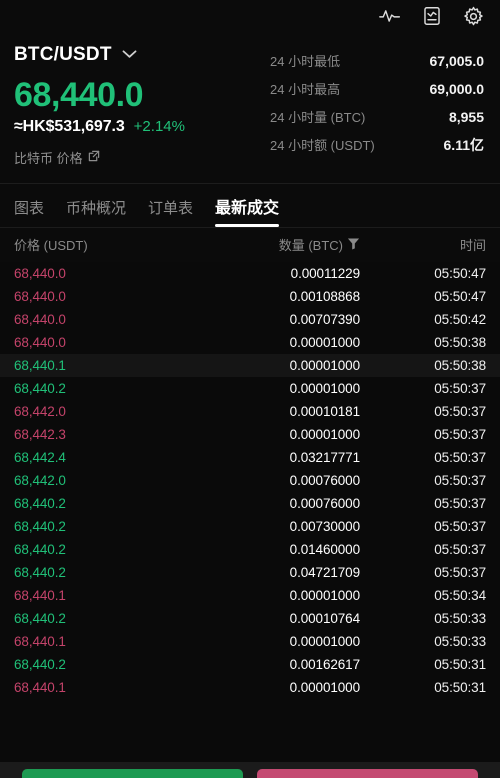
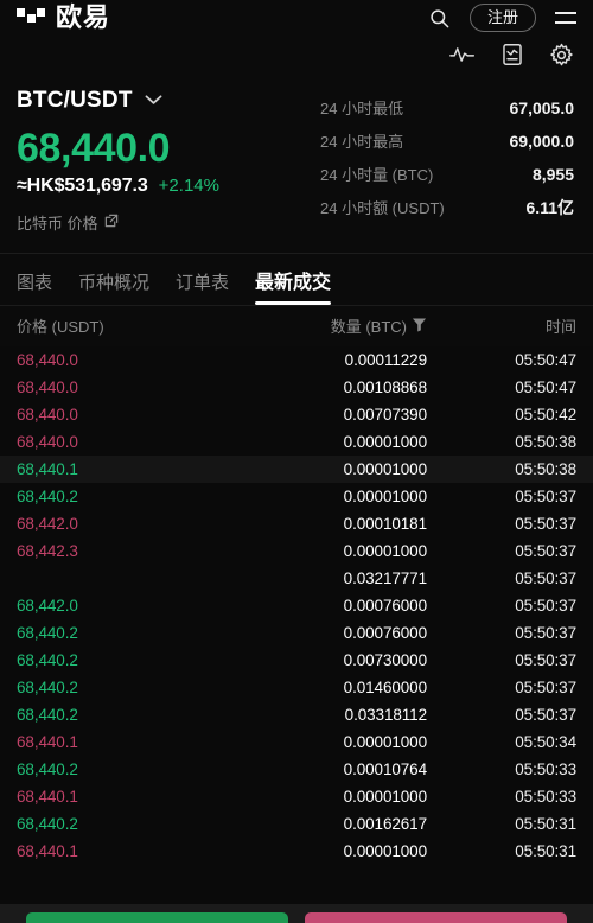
+ 欧易
+ 注册
  BTC/USDT
  68,440.0
  ≈HK$531,697.3
  +2.14%
  比特币 价格
  24 小时最低
  67,005.0
  24 小时最高
  69,000.0
  24 小时量 (BTC)
  8,955
  24 小时额 (USDT)
  6.11亿
  图表
  币种概况
  订单表
  最新成交
  价格 (USDT)
  数量 (BTC)
  时间
  68,440.0
  0.00011229
  05:50:47
  68,440.0
  0.00108868
  05:50:47
  68,440.0
  0.00707390
  05:50:42
  68,440.0
  0.00001000
  05:50:38
  68,440.1
  0.00001000
  05:50:38
  68,440.2
  0.00001000
  05:50:37
  68,442.0
  0.00010181
  05:50:37
  68,442.3
  0.00001000
  05:50:37
- 68,442.4
  0.03217771
  05:50:37
  68,442.0
  0.00076000
  05:50:37
  68,440.2
  0.00076000
  05:50:37
  68,440.2
  0.00730000
  05:50:37
  68,440.2
  0.01460000
  05:50:37
  68,440.2
- 0.04721709
+ 0.03318112
  05:50:37
  68,440.1
  0.00001000
  05:50:34
  68,440.2
  0.00010764
  05:50:33
  68,440.1
  0.00001000
  05:50:33
  68,440.2
  0.00162617
  05:50:31
  68,440.1
  0.00001000
  05:50:31
